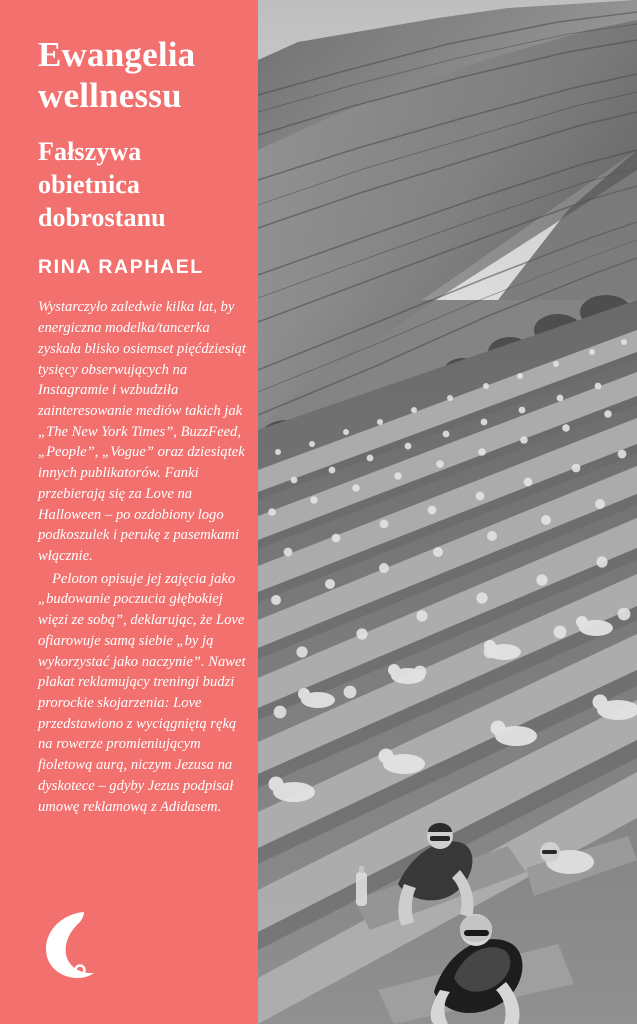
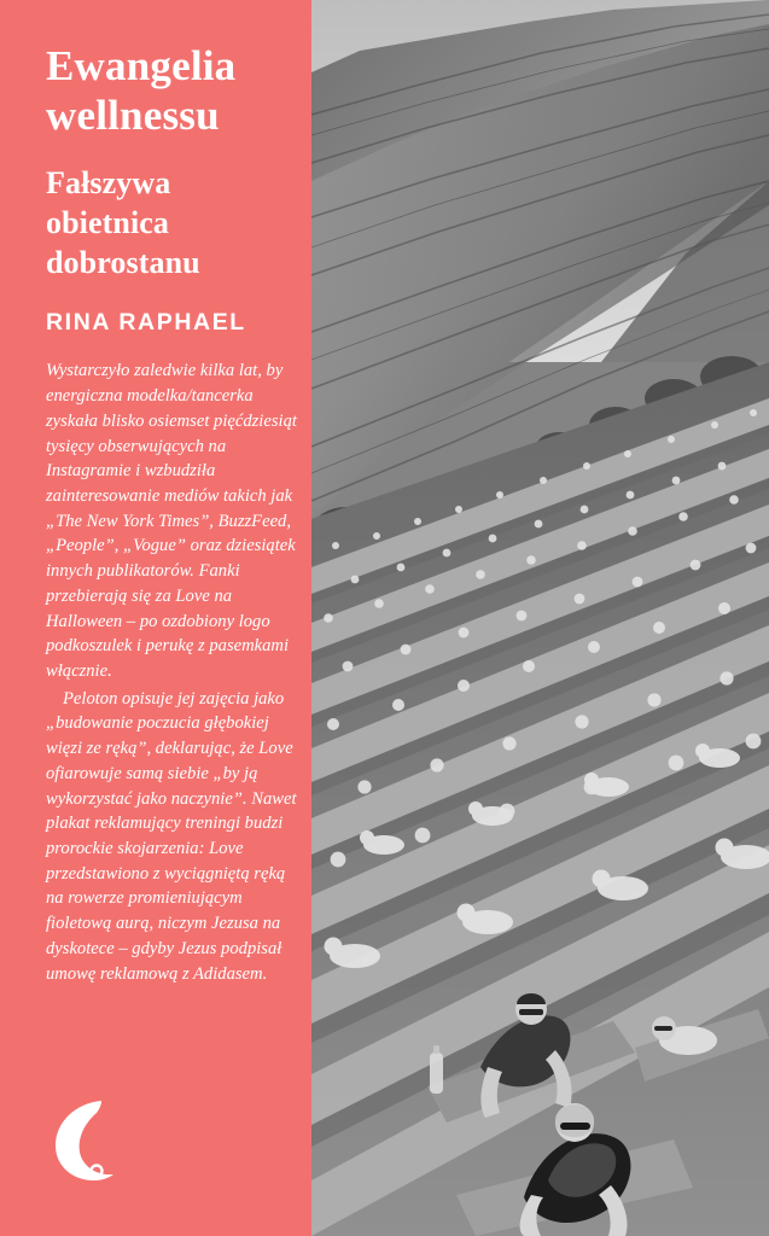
  Ewangelia wellnessu
  Fałszywa obietnica dobrostanu
  RINA RAPHAEL
  Wystarczyło zaledwie kilka lat, by energiczna modelka/tancerka zyskała blisko osiemset pięćdziesiąt tysięcy obserwujących na Instagramie i wzbudziła zainteresowanie mediów takich jak „The New York Times”, BuzzFeed, „People”, „Vogue” oraz dziesiątek innych publikatorów. Fanki przebierają się za Love na Halloween – po ozdobiony logo podkoszulek i perukę z pasemkami włącznie.
- Peloton opisuje jej zajęcia jako „budowanie poczucia głębokiej więzi ze sobą”, deklarując, że Love ofiarowuje samą siebie „by ją wykorzystać jako naczynie”. Nawet plakat reklamujący treningi budzi prorockie skojarzenia: Love przedstawiono z wyciągniętą ręką na rowerze promieniującym fioletową aurą, niczym Jezusa na dyskotece – gdyby Jezus podpisał umowę reklamową z Adidasem.
+ Peloton opisuje jej zajęcia jako „budowanie poczucia głębokiej więzi ze ręką”, deklarując, że Love ofiarowuje samą siebie „by ją wykorzystać jako naczynie”. Nawet plakat reklamujący treningi budzi prorockie skojarzenia: Love przedstawiono z wyciągniętą ręką na rowerze promieniującym fioletową aurą, niczym Jezusa na dyskotece – gdyby Jezus podpisał umowę reklamową z Adidasem.
